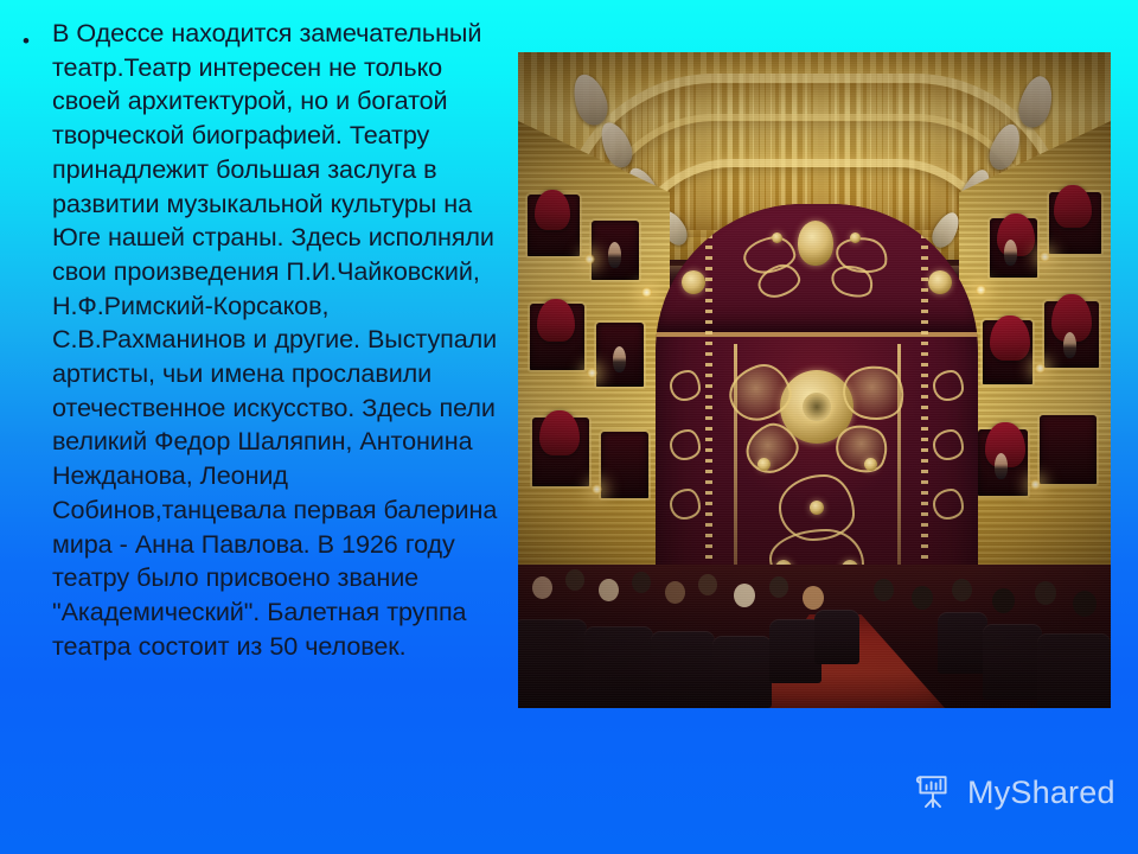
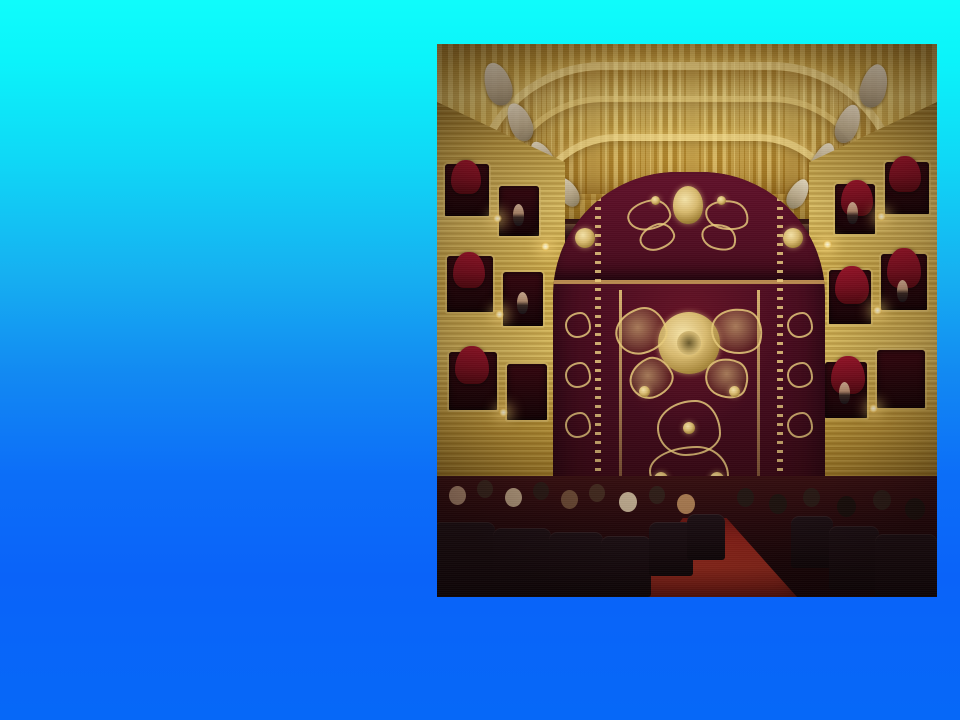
- •
- В Одессе находится замечательный театр.Театр интересен не только своей архитектурой, но и богатой творческой биографией. Театру принадлежит большая заслуга в развитии музыкальной культуры на Юге нашей страны. Здесь исполняли свои произведения П.И.Чайковский, Н.Ф.Римский-Корсаков, С.В.Рахманинов и другие. Выступали артисты, чьи имена прославили отечественное искусство. Здесь пели великий Федор Шаляпин, Антонина Нежданова, Леонид Собинов,танцевала первая балерина мира - Анна Павлова. В 1926 году театру было присвоено звание "Академический". Балетная труппа театра состоит из 50 человек.
- MyShared
